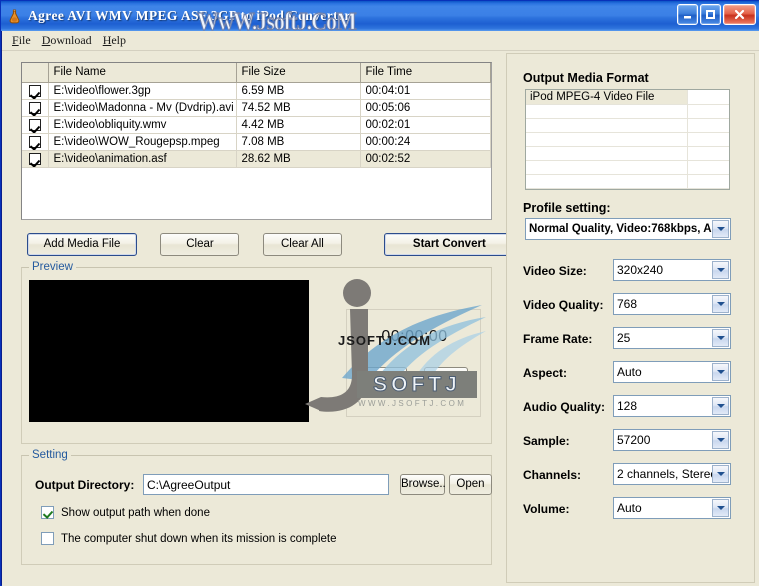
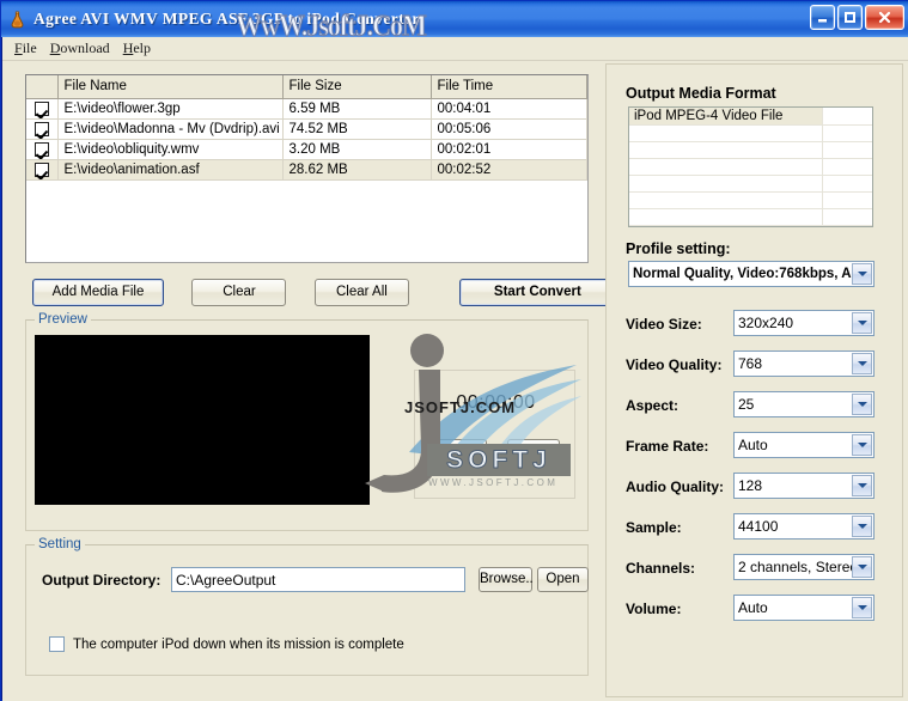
  Agree AVI WMV MPEG ASF 3GP to iPod Converter
  WwW.JsoftJ.CoM
  File
  Download
  Help
  	File Name	File Size	File Time
  	E:\video\flower.3gp	6.59 MB	00:04:01
  	E:\video\Madonna - Mv (Dvdrip).avi	74.52 MB	00:05:06
- 	E:\video\obliquity.wmv	4.42 MB	00:02:01
+ 	E:\video\obliquity.wmv	3.20 MB	00:02:01
- 	E:\video\WOW_Rougepsp.mpeg	7.08 MB	00:00:24
  	E:\video\animation.asf	28.62 MB	00:02:52
  Add Media File Clear Clear All Start Convert
  Preview
  00:00:00
  Setting
  Output Directory:
  C:\AgreeOutput
  Browse..
  Open
- Show output path when done
- The computer shut down when its mission is complete
+ The computer iPod down when its mission is complete
  Output Media Format
  iPod MPEG-4 Video File
  Profile setting:
  Normal Quality, Video:768kbps, A
  Video Size:
  320x240
  Video Quality:
  768
- Frame Rate:
+ Aspect:
  25
- Aspect:
+ Frame Rate:
  Auto
  Audio Quality:
  128
  Sample:
- 57200
+ 44100
  Channels:
  2 channels, Stere
  Volume:
  Auto
  JSOFTJ.COM
  SOFTJ
  WWW.JSOFTJ.COM
